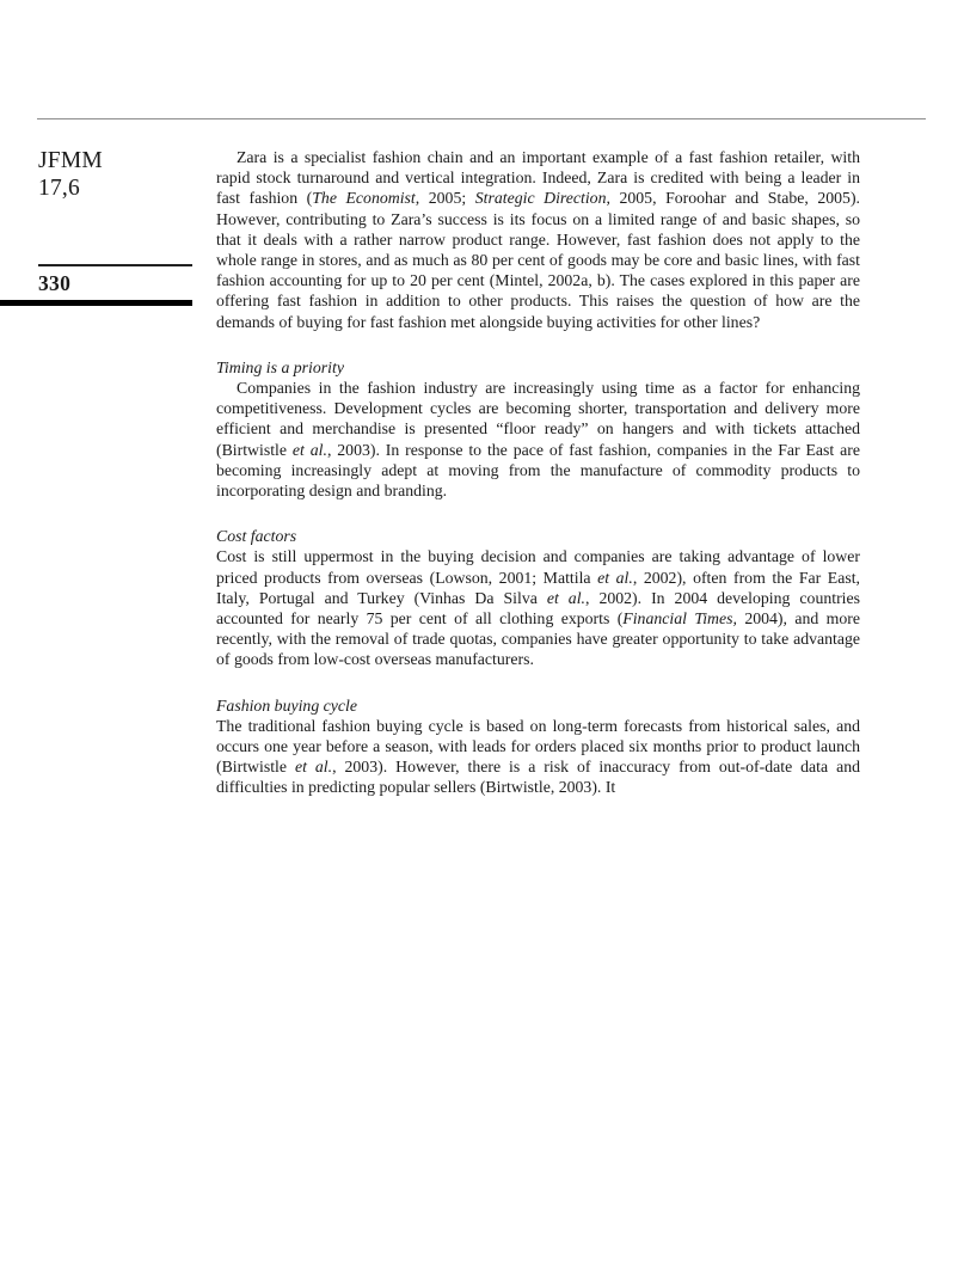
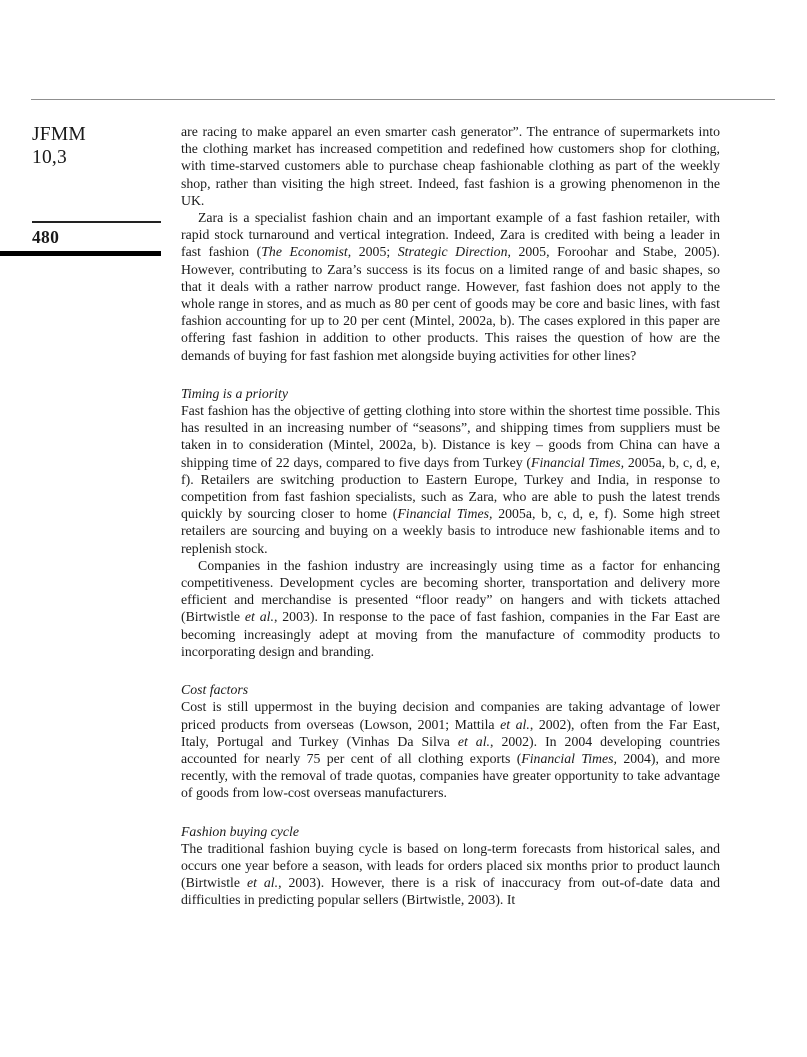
  JFMM
- 17,6
+ 10,3
- 330
+ 480
+ are racing to make apparel an even smarter cash generator”. The entrance of supermarkets into the clothing market has increased competition and redefined how customers shop for clothing, with time-starved customers able to purchase cheap fashionable clothing as part of the weekly shop, rather than visiting the high street. Indeed, fast fashion is a growing phenomenon in the UK.
  Zara is a specialist fashion chain and an important example of a fast fashion retailer, with rapid stock turnaround and vertical integration. Indeed, Zara is credited with being a leader in fast fashion (The Economist, 2005; Strategic Direction, 2005, Foroohar and Stabe, 2005). However, contributing to Zara’s success is its focus on a limited range of and basic shapes, so that it deals with a rather narrow product range. However, fast fashion does not apply to the whole range in stores, and as much as 80 per cent of goods may be core and basic lines, with fast fashion accounting for up to 20 per cent (Mintel, 2002a, b). The cases explored in this paper are offering fast fashion in addition to other products. This raises the question of how are the demands of buying for fast fashion met alongside buying activities for other lines?
  Timing is a priority
+ Fast fashion has the objective of getting clothing into store within the shortest time possible. This has resulted in an increasing number of “seasons”, and shipping times from suppliers must be taken in to consideration (Mintel, 2002a, b). Distance is key – goods from China can have a shipping time of 22 days, compared to five days from Turkey (Financial Times, 2005a, b, c, d, e, f). Retailers are switching production to Eastern Europe, Turkey and India, in response to competition from fast fashion specialists, such as Zara, who are able to push the latest trends quickly by sourcing closer to home (Financial Times, 2005a, b, c, d, e, f). Some high street retailers are sourcing and buying on a weekly basis to introduce new fashionable items and to replenish stock.
  Companies in the fashion industry are increasingly using time as a factor for enhancing competitiveness. Development cycles are becoming shorter, transportation and delivery more efficient and merchandise is presented “floor ready” on hangers and with tickets attached (Birtwistle et al., 2003). In response to the pace of fast fashion, companies in the Far East are becoming increasingly adept at moving from the manufacture of commodity products to incorporating design and branding.
  Cost factors
  Cost is still uppermost in the buying decision and companies are taking advantage of lower priced products from overseas (Lowson, 2001; Mattila et al., 2002), often from the Far East, Italy, Portugal and Turkey (Vinhas Da Silva et al., 2002). In 2004 developing countries accounted for nearly 75 per cent of all clothing exports (Financial Times, 2004), and more recently, with the removal of trade quotas, companies have greater opportunity to take advantage of goods from low-cost overseas manufacturers.
  Fashion buying cycle
  The traditional fashion buying cycle is based on long-term forecasts from historical sales, and occurs one year before a season, with leads for orders placed six months prior to product launch (Birtwistle et al., 2003). However, there is a risk of inaccuracy from out-of-date data and difficulties in predicting popular sellers (Birtwistle, 2003). It
